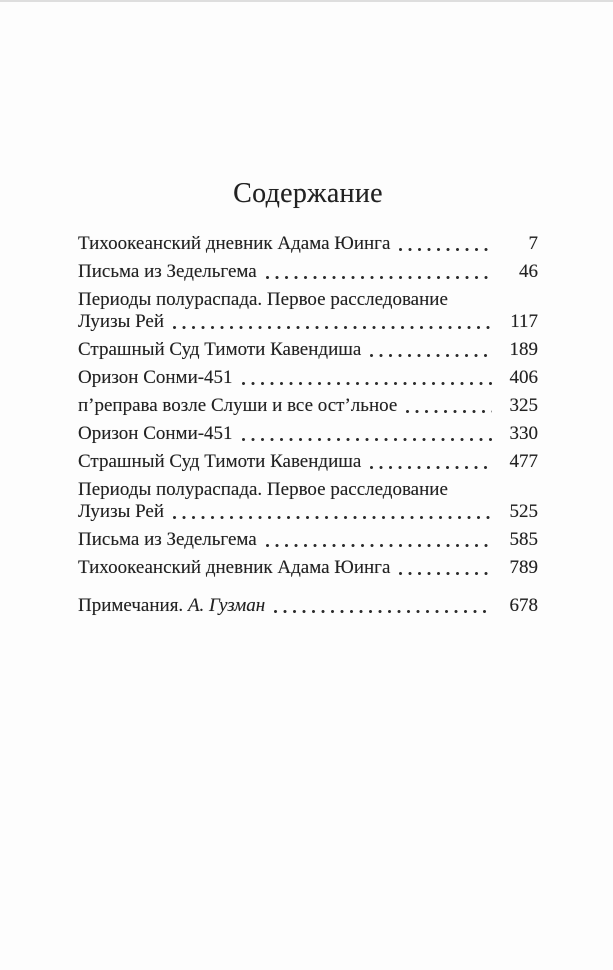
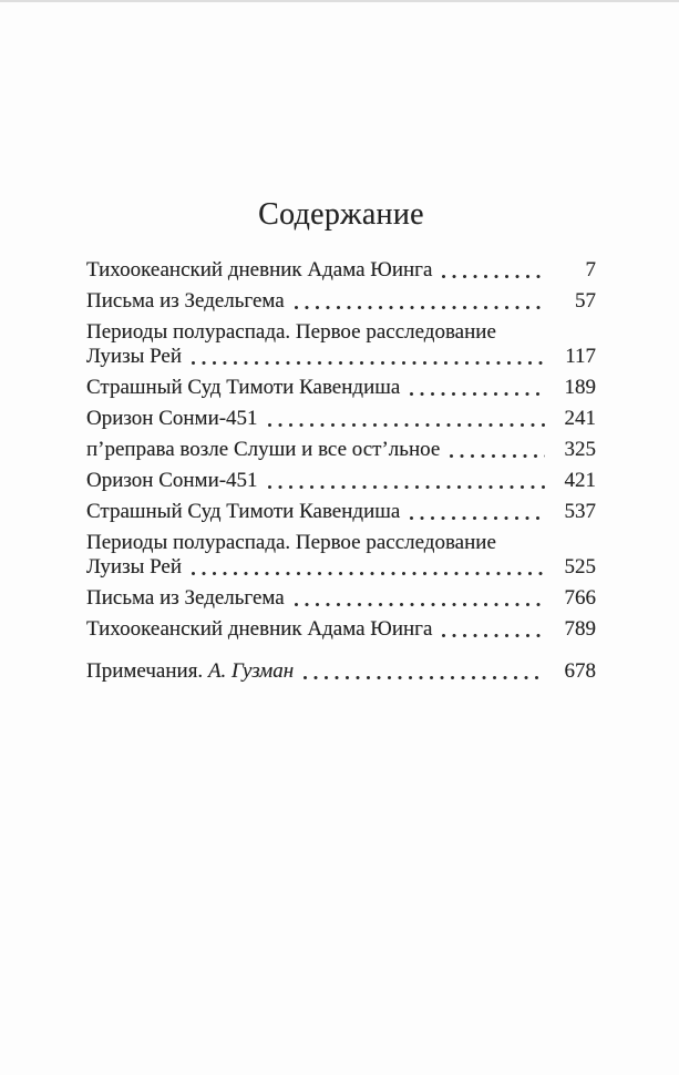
  Содержание
  Тихоокеанский дневник Адама Юинга
  7
  Письма из Зедельгема
- 46
+ 57
  Периоды полураспада. Первое расследование
  Луизы Рей
  117
  Страшный Суд Тимоти Кавендиша
  189
  Оризон Сонми-451
- 406
+ 241
  п’реправа возле Слуши и все ост’льное
  325
  Оризон Сонми-451
- 330
+ 421
  Страшный Суд Тимоти Кавендиша
- 477
+ 537
  Периоды полураспада. Первое расследование
  Луизы Рей
  525
  Письма из Зедельгема
- 585
+ 766
  Тихоокеанский дневник Адама Юинга
  789
  Примечания. А. Гузман
  678
